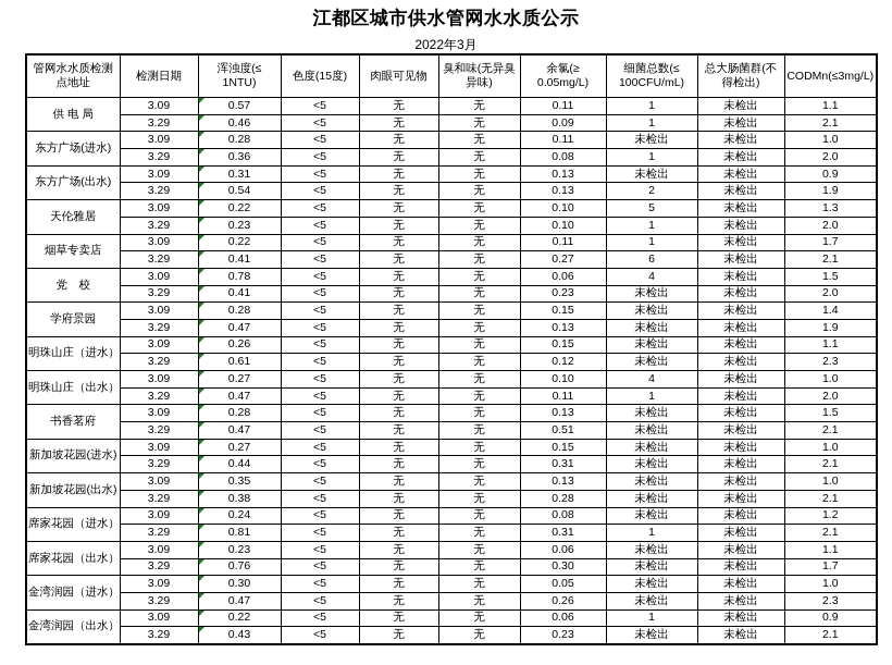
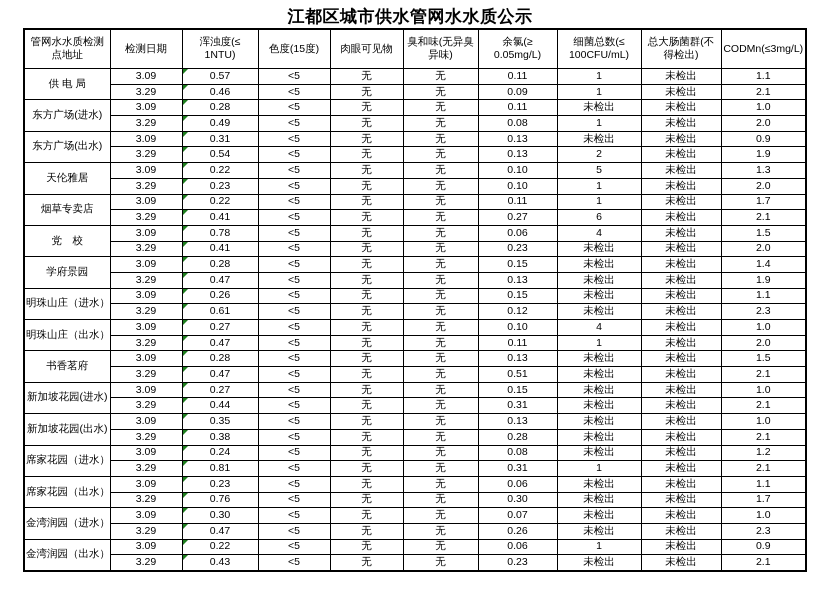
  江都区城市供水管网水水质公示
- 2022年3月
  管网水水质检测 点地址	检测日期	浑浊度(≤ 1NTU)	色度(15度)	肉眼可见物	臭和味(无异臭 异味)	余氯(≥ 0.05mg/L)	细菌总数(≤ 100CFU/mL)	总大肠菌群(不 得检出)	CODMn(≤3mg/L)
  供 电 局	3.09	0.57	<5	无	无	0.11	1	未检出	1.1
  3.29	0.46	<5	无	无	0.09	1	未检出	2.1
  东方广场(进水)	3.09	0.28	<5	无	无	0.11	未检出	未检出	1.0
- 3.29	0.36	<5	无	无	0.08	1	未检出	2.0
+ 3.29	0.49	<5	无	无	0.08	1	未检出	2.0
  东方广场(出水)	3.09	0.31	<5	无	无	0.13	未检出	未检出	0.9
  3.29	0.54	<5	无	无	0.13	2	未检出	1.9
  天伦雅居	3.09	0.22	<5	无	无	0.10	5	未检出	1.3
  3.29	0.23	<5	无	无	0.10	1	未检出	2.0
  烟草专卖店	3.09	0.22	<5	无	无	0.11	1	未检出	1.7
  3.29	0.41	<5	无	无	0.27	6	未检出	2.1
  党 校	3.09	0.78	<5	无	无	0.06	4	未检出	1.5
  3.29	0.41	<5	无	无	0.23	未检出	未检出	2.0
  学府景园	3.09	0.28	<5	无	无	0.15	未检出	未检出	1.4
  3.29	0.47	<5	无	无	0.13	未检出	未检出	1.9
  明珠山庄（进水）	3.09	0.26	<5	无	无	0.15	未检出	未检出	1.1
  3.29	0.61	<5	无	无	0.12	未检出	未检出	2.3
  明珠山庄（出水）	3.09	0.27	<5	无	无	0.10	4	未检出	1.0
  3.29	0.47	<5	无	无	0.11	1	未检出	2.0
  书香茗府	3.09	0.28	<5	无	无	0.13	未检出	未检出	1.5
  3.29	0.47	<5	无	无	0.51	未检出	未检出	2.1
  新加坡花园(进水)	3.09	0.27	<5	无	无	0.15	未检出	未检出	1.0
  3.29	0.44	<5	无	无	0.31	未检出	未检出	2.1
  新加坡花园(出水)	3.09	0.35	<5	无	无	0.13	未检出	未检出	1.0
  3.29	0.38	<5	无	无	0.28	未检出	未检出	2.1
  席家花园（进水）	3.09	0.24	<5	无	无	0.08	未检出	未检出	1.2
  3.29	0.81	<5	无	无	0.31	1	未检出	2.1
  席家花园（出水）	3.09	0.23	<5	无	无	0.06	未检出	未检出	1.1
  3.29	0.76	<5	无	无	0.30	未检出	未检出	1.7
- 金湾润园（进水）	3.09	0.30	<5	无	无	0.05	未检出	未检出	1.0
+ 金湾润园（进水）	3.09	0.30	<5	无	无	0.07	未检出	未检出	1.0
  3.29	0.47	<5	无	无	0.26	未检出	未检出	2.3
  金湾润园（出水）	3.09	0.22	<5	无	无	0.06	1	未检出	0.9
  3.29	0.43	<5	无	无	0.23	未检出	未检出	2.1
